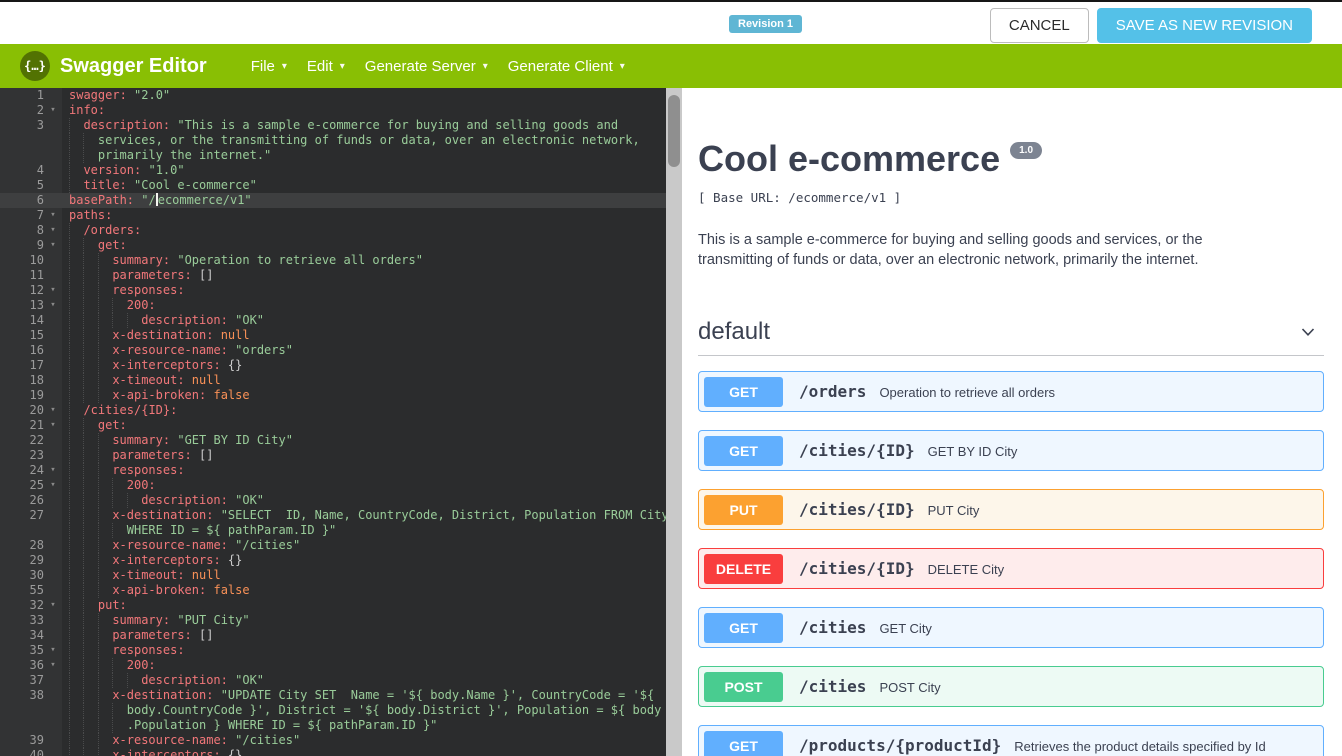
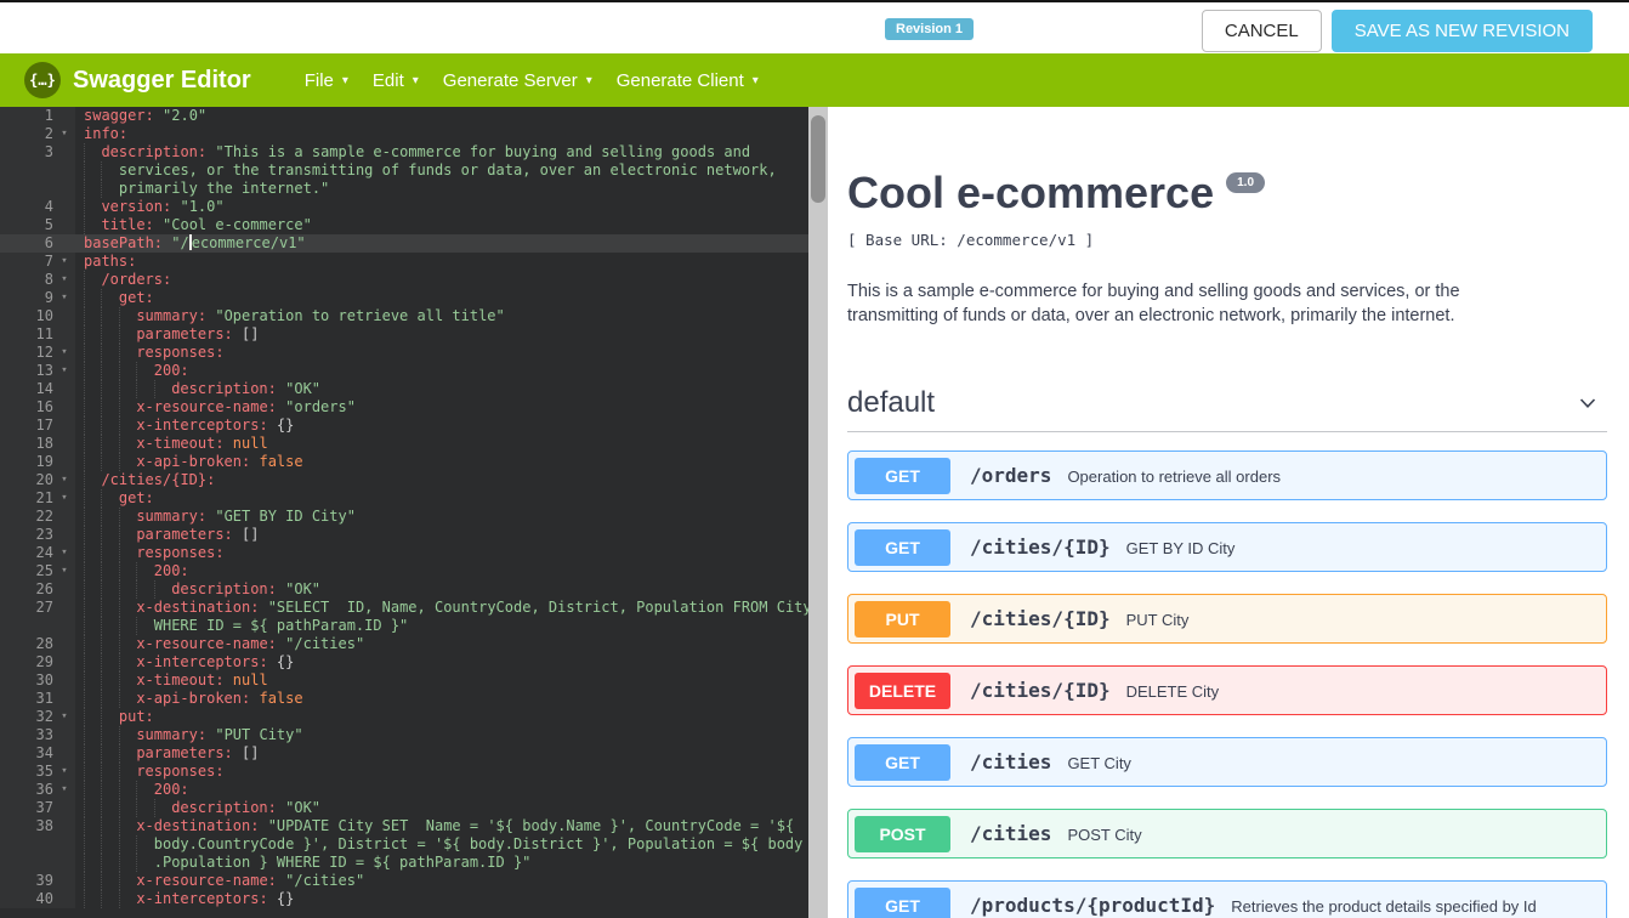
  Revision 1
  CANCEL
  SAVE AS NEW REVISION
  {…}
  Swagger Editor
  File
  ▾
  Edit
  ▾
  Generate Server
  ▾
  Generate Client
  ▾
  1
  swagger: "2.0"
  2
  ▾
  info:
  3
  description: "This is a sample e-commerce for buying and selling goods and
  services, or the transmitting of funds or data, over an electronic network,
  primarily the internet."
  4
  version: "1.0"
  5
  title: "Cool e-commerce"
  6
  basePath: "/ ecommerce/v1"
  7
  ▾
  paths:
  8
  ▾
  /orders:
  9
  ▾
  get:
  10
- summary: "Operation to retrieve all orders"
+ summary: "Operation to retrieve all title"
  11
  parameters: []
  12
  ▾
  responses:
  13
  ▾
  200:
  14
  description: "OK"
- 15
- x-destination: null
  16
  x-resource-name: "orders"
  17
  x-interceptors: {}
  18
  x-timeout: null
  19
  x-api-broken: false
  20
  ▾
  /cities/{ID}:
  21
  ▾
  get:
  22
  summary: "GET BY ID City"
  23
  parameters: []
  24
  ▾
  responses:
  25
  ▾
  200:
  26
  description: "OK"
  27
  x-destination: "SELECT ID, Name, CountryCode, District, Population FROM Cit
  WHERE ID = ${ pathParam.ID }"
  28
  x-resource-name: "/cities"
  29
  x-interceptors: {}
  30
  x-timeout: null
- 55
+ 31
  x-api-broken: false
  32
  ▾
  put:
  33
  summary: "PUT City"
  34
  parameters: []
  35
  ▾
  responses:
  36
  ▾
  200:
  37
  description: "OK"
  38
  x-destination: "UPDATE City SET Name = '${ body.Name }', CountryCode = '${
  body.CountryCode }', District = '${ body.District }', Population = ${ body
  .Population } WHERE ID = ${ pathParam.ID }"
  39
  x-resource-name: "/cities"
  40
  x-interceptors: {}
  Cool e-commerce 1.0
  [ Base URL: /ecommerce/v1 ]
  This is a sample e-commerce for buying and selling goods and services, or the transmitting of funds or data, over an electronic network, primarily the internet.
  default
  GET
  /orders
  Operation to retrieve all orders
  GET
  /cities/{ID}
  GET BY ID City
  PUT
  /cities/{ID}
  PUT City
  DELETE
  /cities/{ID}
  DELETE City
  GET
  /cities
  GET City
  POST
  /cities
  POST City
  GET
  /products/{productId}
  Retrieves the product details specified by Id
